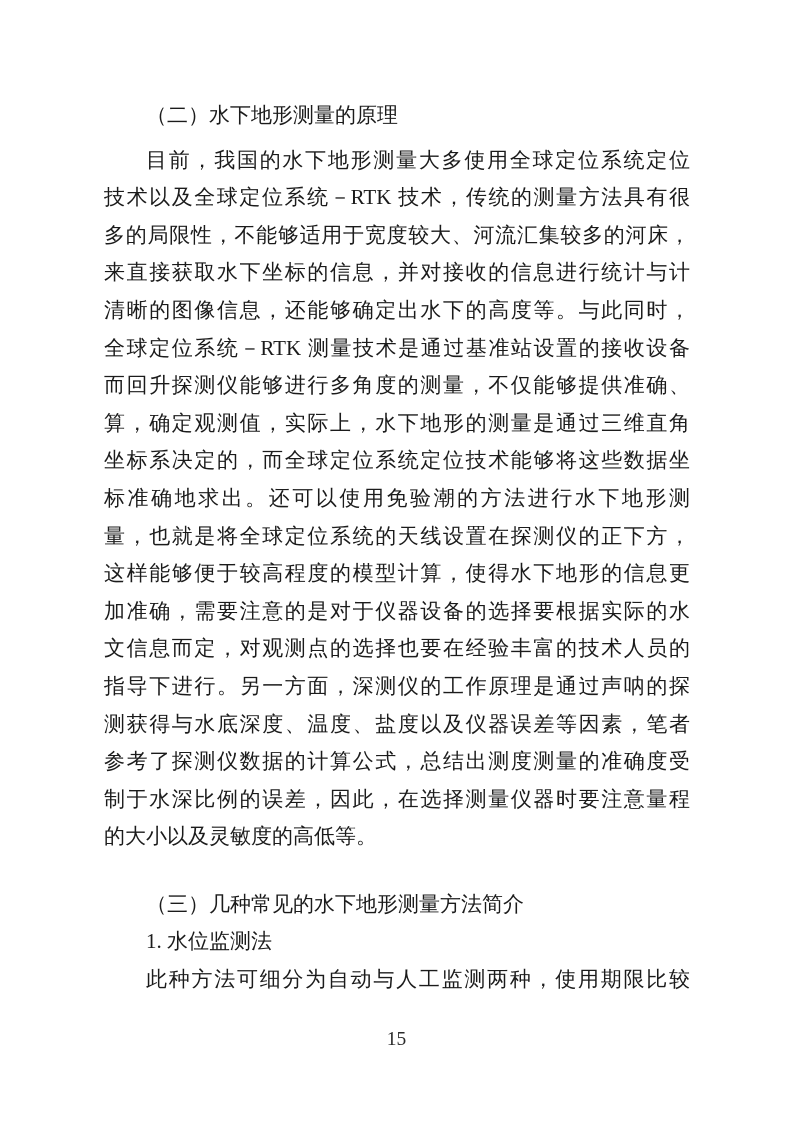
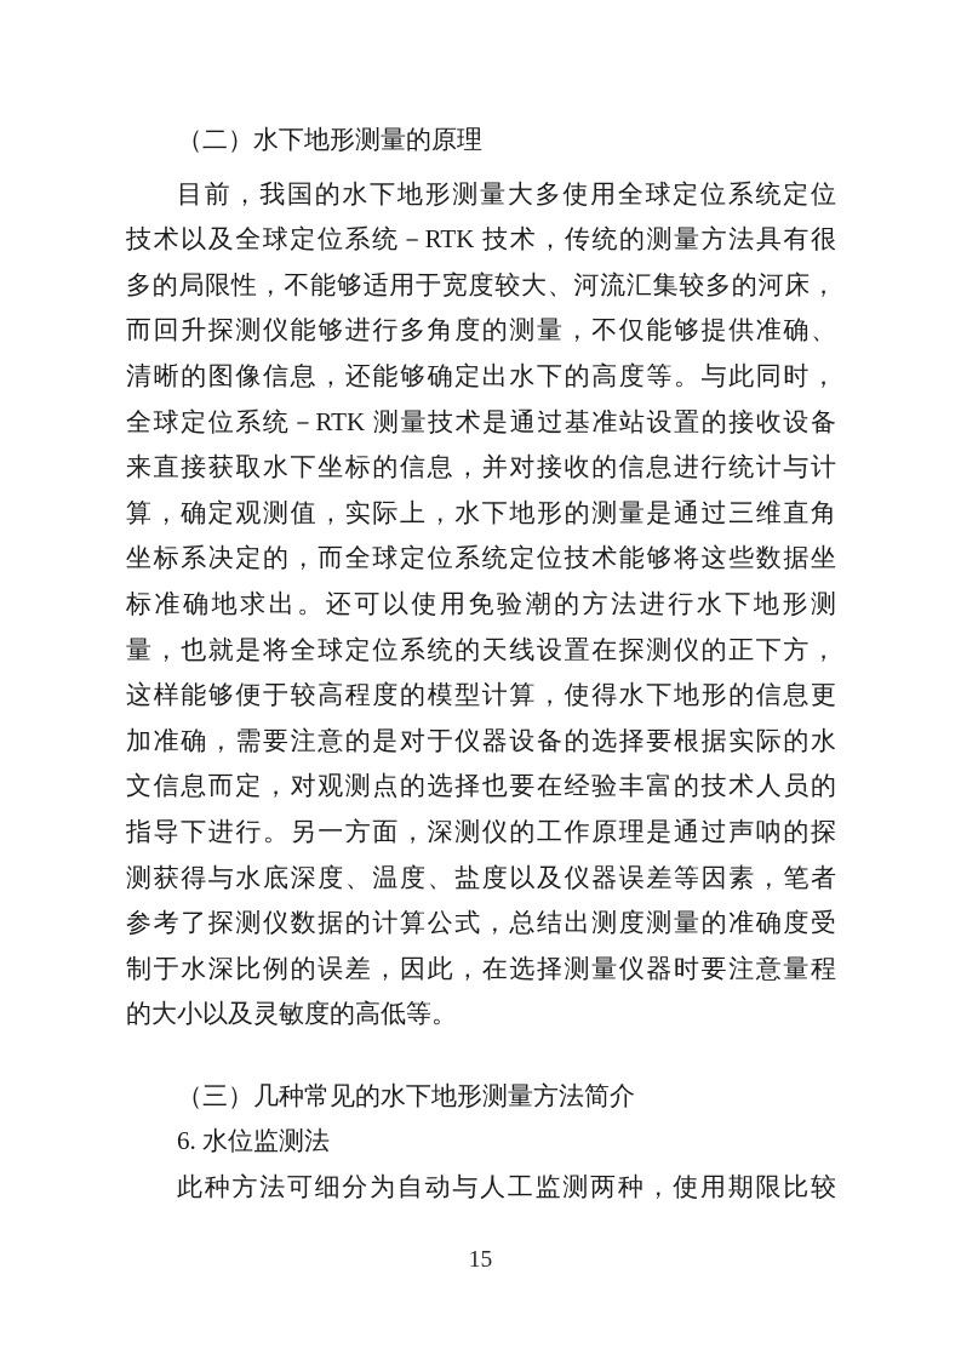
  （二）水下地形测量的原理
  目前，我国的水下地形测量大多使用全球定位系统定位
  技术以及全球定位系统－RTK 技术，传统的测量方法具有很
  多的局限性，不能够适用于宽度较大、河流汇集较多的河床，
- 来直接获取水下坐标的信息，并对接收的信息进行统计与计
+ 而回升探测仪能够进行多角度的测量，不仅能够提供准确、
  清晰的图像信息，还能够确定出水下的高度等。与此同时，
  全球定位系统－RTK 测量技术是通过基准站设置的接收设备
- 而回升探测仪能够进行多角度的测量，不仅能够提供准确、
+ 来直接获取水下坐标的信息，并对接收的信息进行统计与计
  算，确定观测值，实际上，水下地形的测量是通过三维直角
  坐标系决定的，而全球定位系统定位技术能够将这些数据坐
  标准确地求出。还可以使用免验潮的方法进行水下地形测
  量，也就是将全球定位系统的天线设置在探测仪的正下方，
  这样能够便于较高程度的模型计算，使得水下地形的信息更
  加准确，需要注意的是对于仪器设备的选择要根据实际的水
  文信息而定，对观测点的选择也要在经验丰富的技术人员的
  指导下进行。另一方面，深测仪的工作原理是通过声呐的探
  测获得与水底深度、温度、盐度以及仪器误差等因素，笔者
  参考了探测仪数据的计算公式，总结出测度测量的准确度受
  制于水深比例的误差，因此，在选择测量仪器时要注意量程
  的大小以及灵敏度的高低等。
  （三）几种常见的水下地形测量方法简介
- 1. 水位监测法
+ 6. 水位监测法
  此种方法可细分为自动与人工监测两种，使用期限比较
  15
